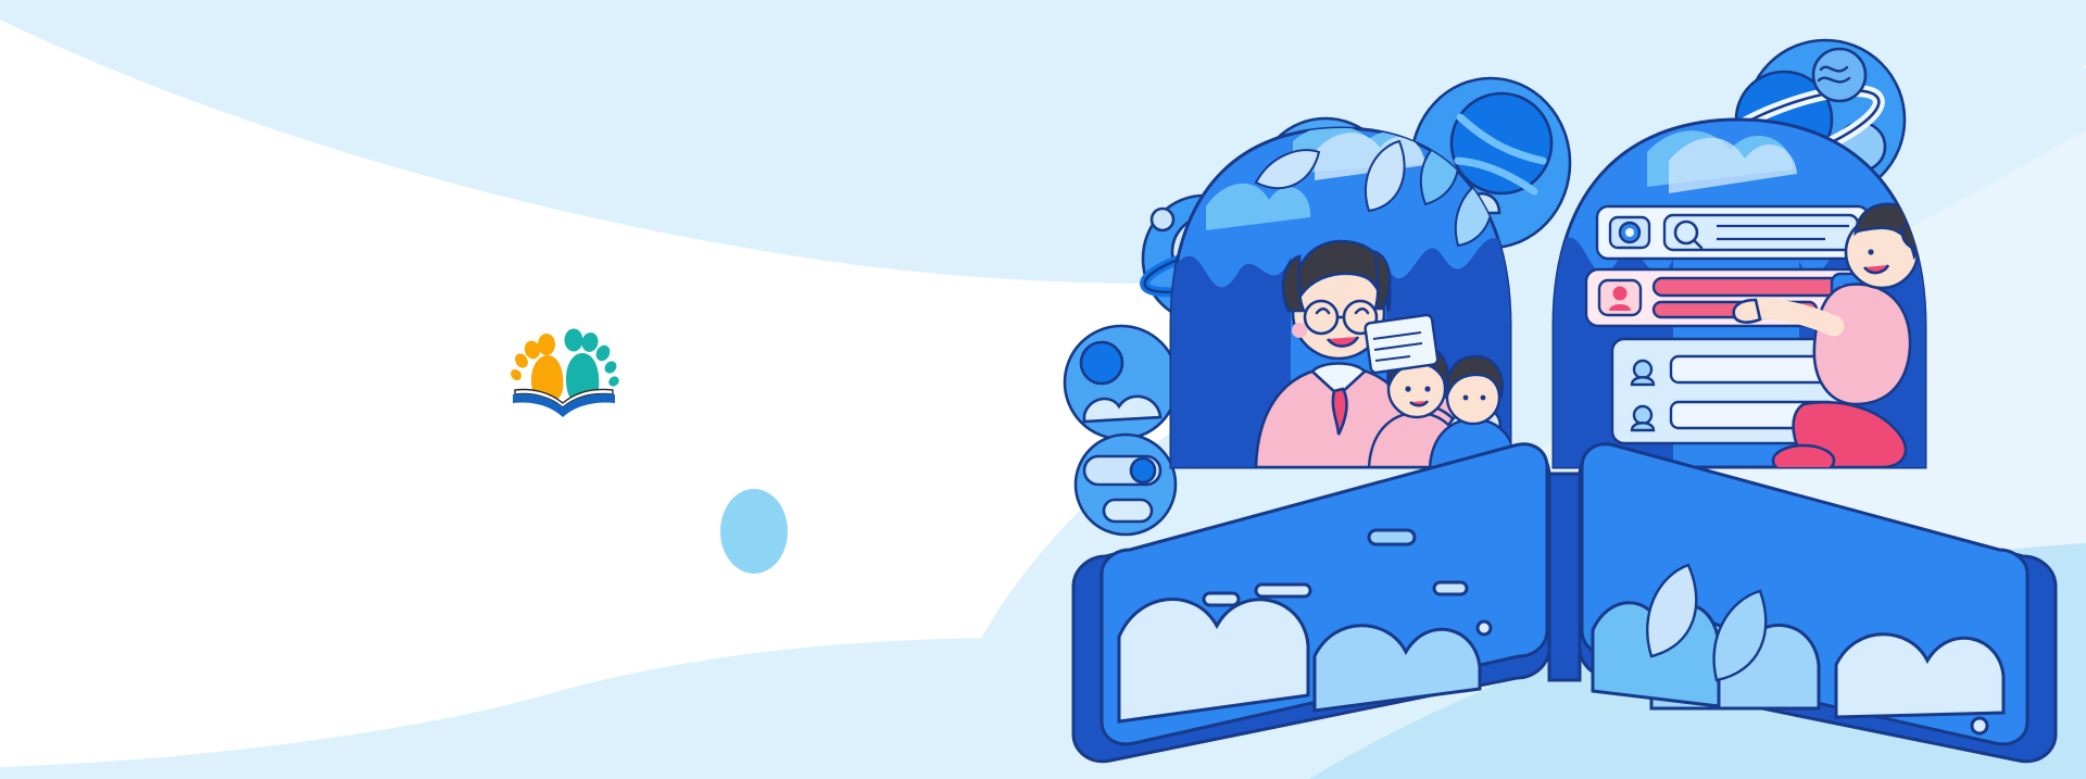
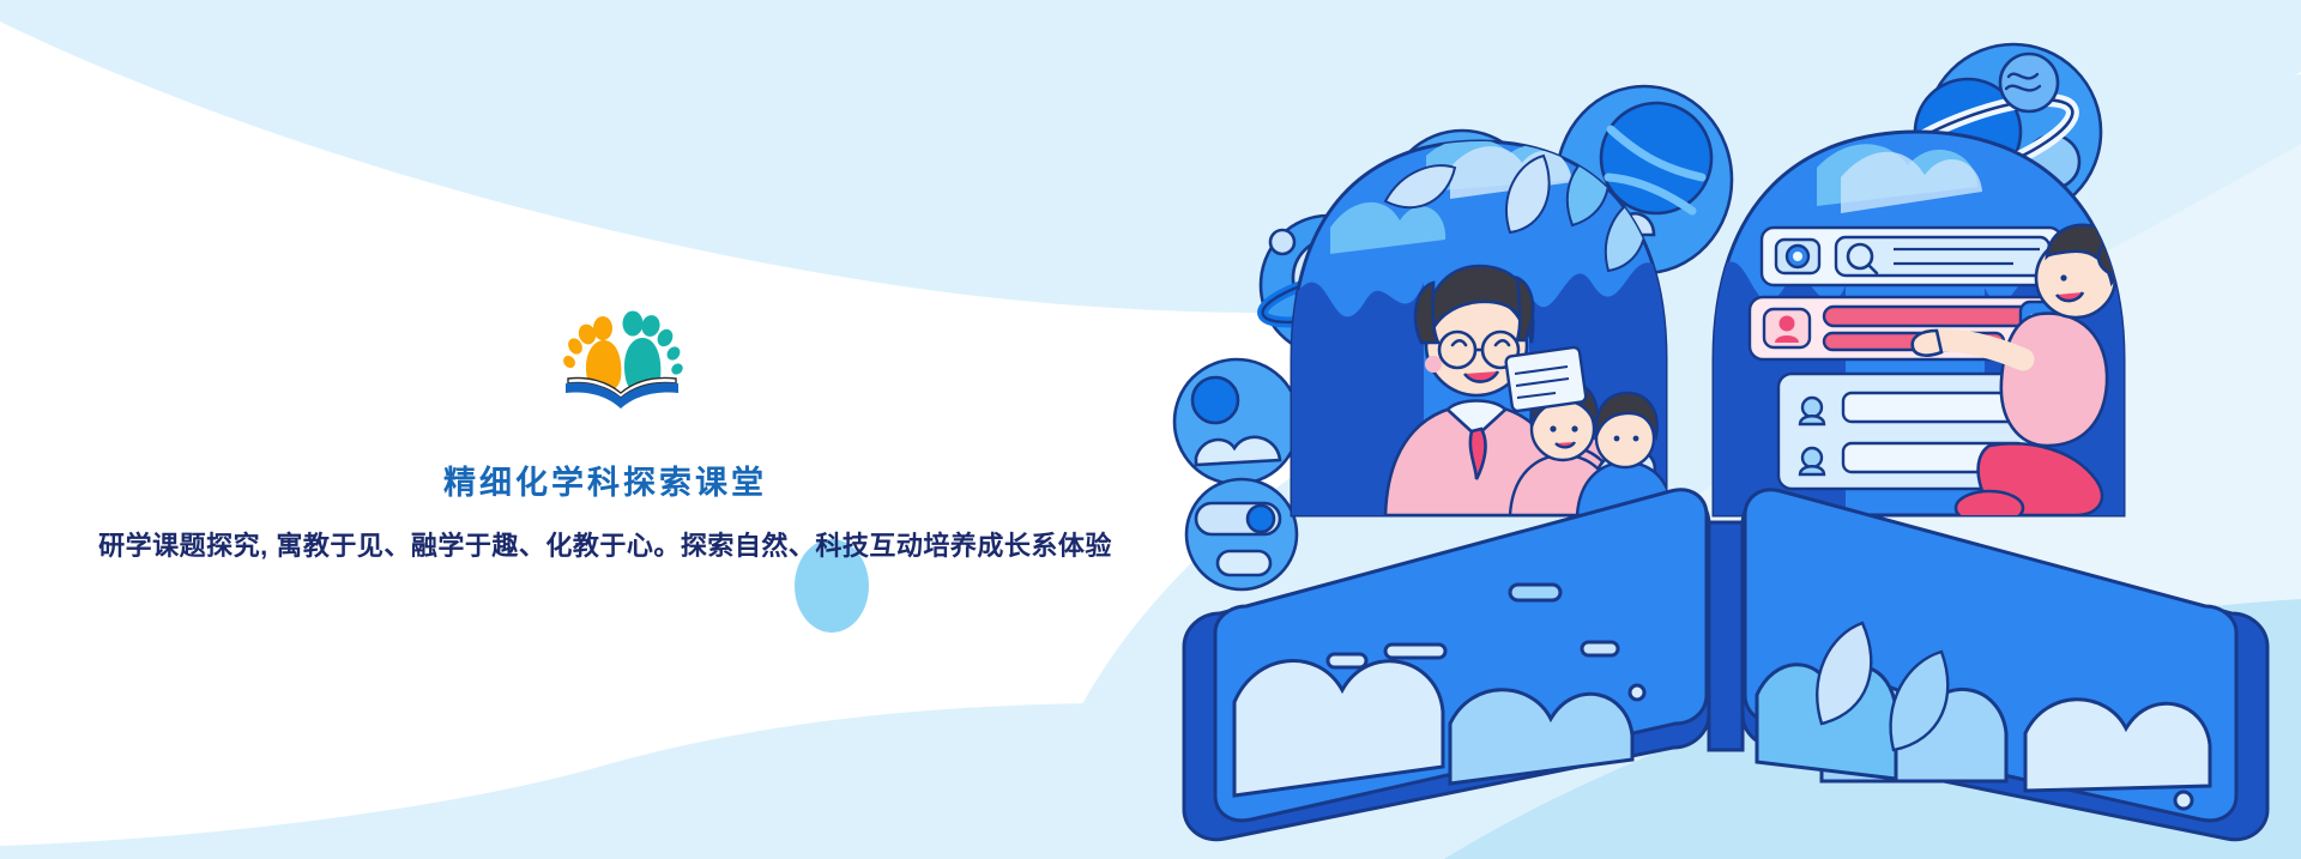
+ 精细化学科探索课堂
+ 研学课题探究, 寓教于见、融学于趣、化教于心。探索自然、科技互动培养成长系体验
